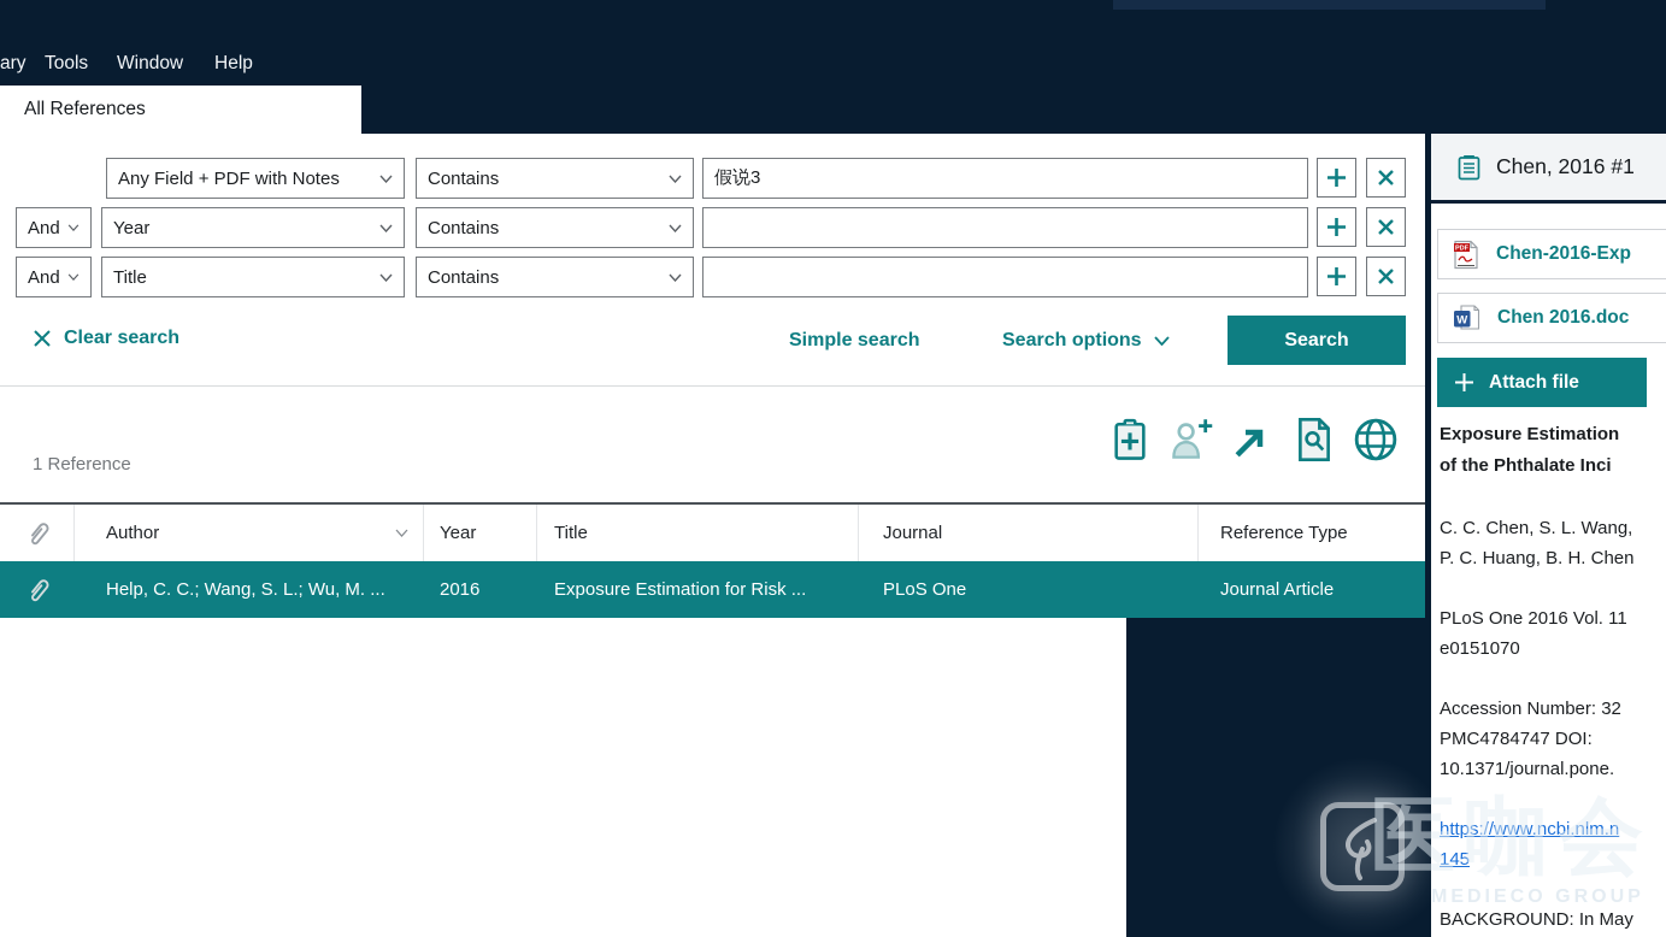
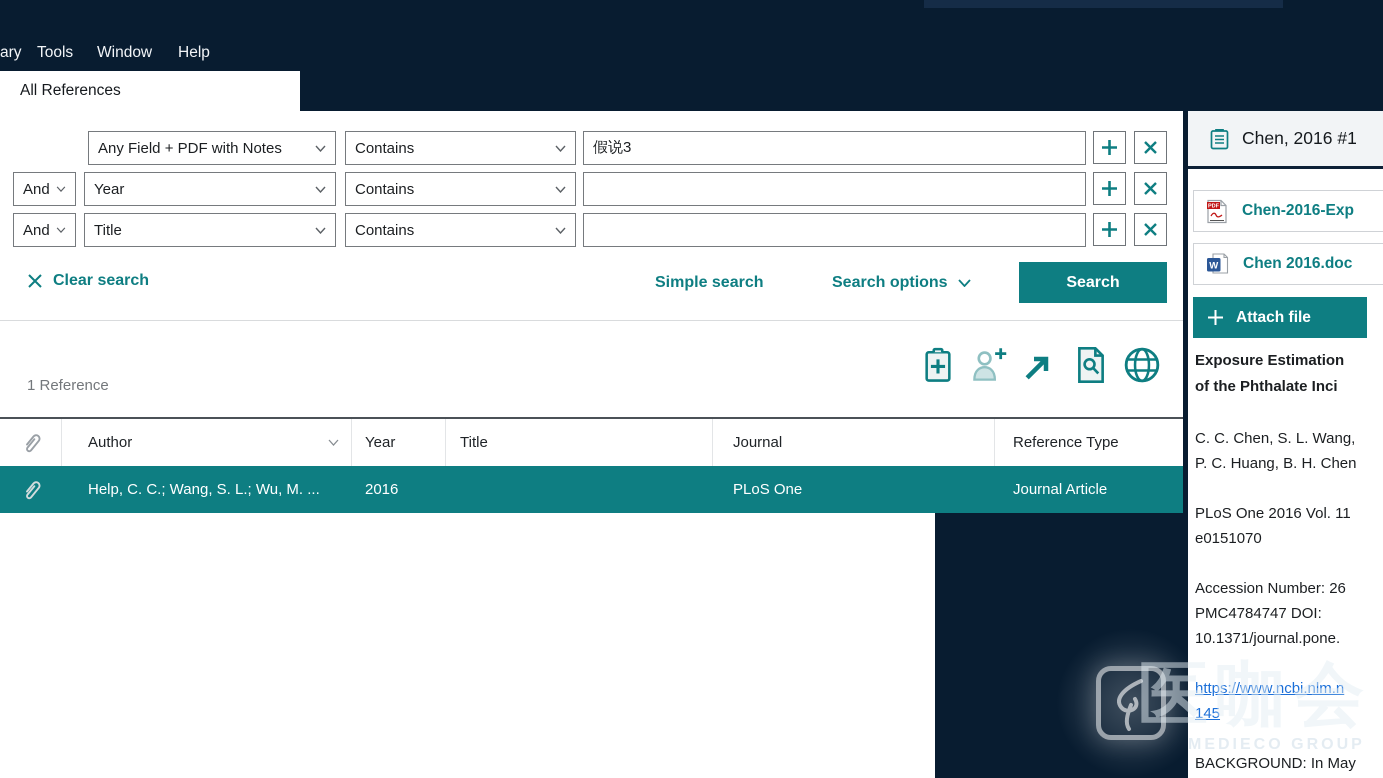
  ary
  Tools
  Window
  Help
  All References
  Any Field + PDF with Notes
  Contains
  假说3
  And
  Year
  Contains
  And
  Title
  Contains
  Clear search
  Simple search
  Search options
  Search
  1 Reference
  Author
  Year
  Title
  Journal
  Reference Type
  Help, C. C.; Wang, S. L.; Wu, M. ...
  2016
- Exposure Estimation for Risk ...
  PLoS One
  Journal Article
  Chen, 2016 #1
  Chen-2016-Exp
  W
  Chen 2016.doc
  Attach file
  Exposure Estimation
  of the Phthalate Inci
  C. C. Chen, S. L. Wang,
  P. C. Huang, B. H. Chen
  PLoS One 2016 Vol. 11
  e0151070
- Accession Number: 32
+ Accession Number: 26
  PMC4784747 DOI:
  0.1371/journal.pone.
  tps://www.ncbi.nlm.n
  ACKGROUND: In May
  医咖会
  MEDIECO GROUP
